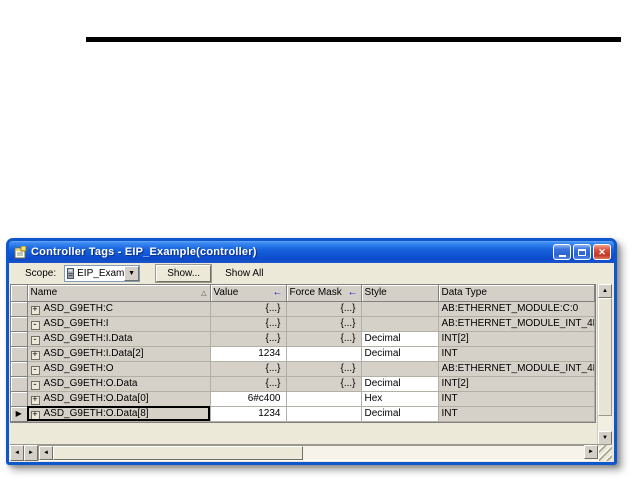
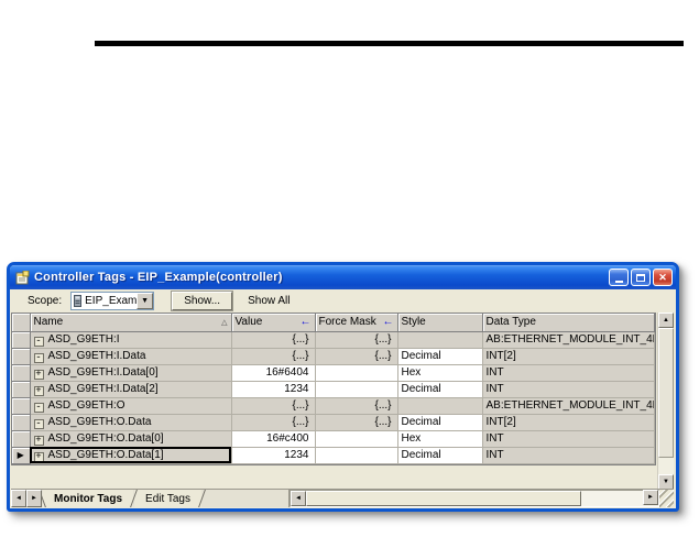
  Controller Tags - EIP_Example(controller)
  ✕
  Scope:
  EIP_Exam
  Show...
  Show All
  	Name	Value ←	Force Mask ←	Style	Data Type
- 	+ ASD_G9ETH:C	{...}	{...}		AB:ETHERNET_MODULE:C:0
  	- ASD_G9ETH:I	{...}	{...}		AB:ETHERNET_MODULE_INT_4
  	- ASD_G9ETH:I.Data	{...}	{...}	Decimal	INT[2]
+ 	+ ASD_G9ETH:I.Data[0]	16#6404		Hex	INT
  	+ ASD_G9ETH:I.Data[2]	1234		Decimal	INT
  	- ASD_G9ETH:O	{...}	{...}		AB:ETHERNET_MODULE_INT_4
  	- ASD_G9ETH:O.Data	{...}	{...}	Decimal	INT[2]
- 	+ ASD_G9ETH:O.Data[0]	6#c400		Hex	INT
+ 	+ ASD_G9ETH:O.Data[0]	16#c400		Hex	INT
- ▶	+ ASD_G9ETH:O.Data[8]	1234		Decimal	INT
+ ▶	+ ASD_G9ETH:O.Data[1]	1234		Decimal	INT
+ Monitor Tags
+ Edit Tags
